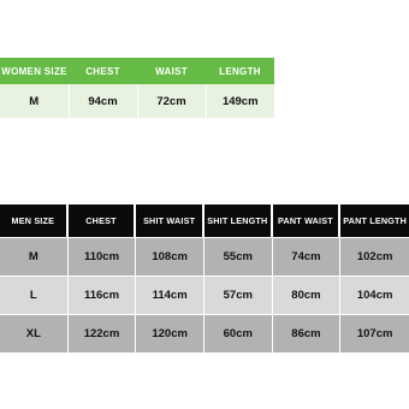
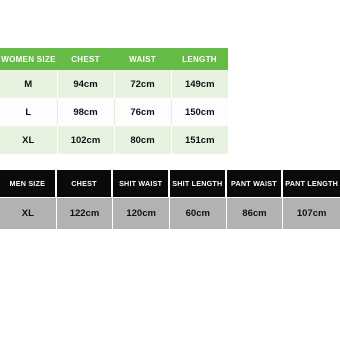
  WOMEN SIZE	CHEST	WAIST	LENGTH
  M	94cm	72cm	149cm
+ L	98cm	76cm	150cm
+ XL	102cm	80cm	151cm
  MEN SIZE	CHEST	SHIT WAIST	SHIT LENGTH	PANT WAIST	PANT LENGTH
- M	110cm	108cm	55cm	74cm	102cm
- L	116cm	114cm	57cm	80cm	104cm
  XL	122cm	120cm	60cm	86cm	107cm
